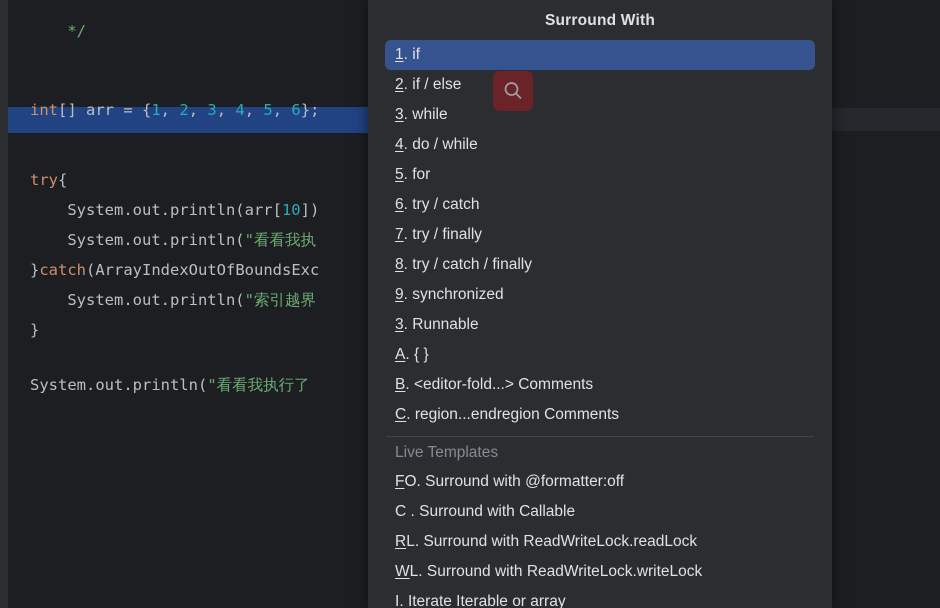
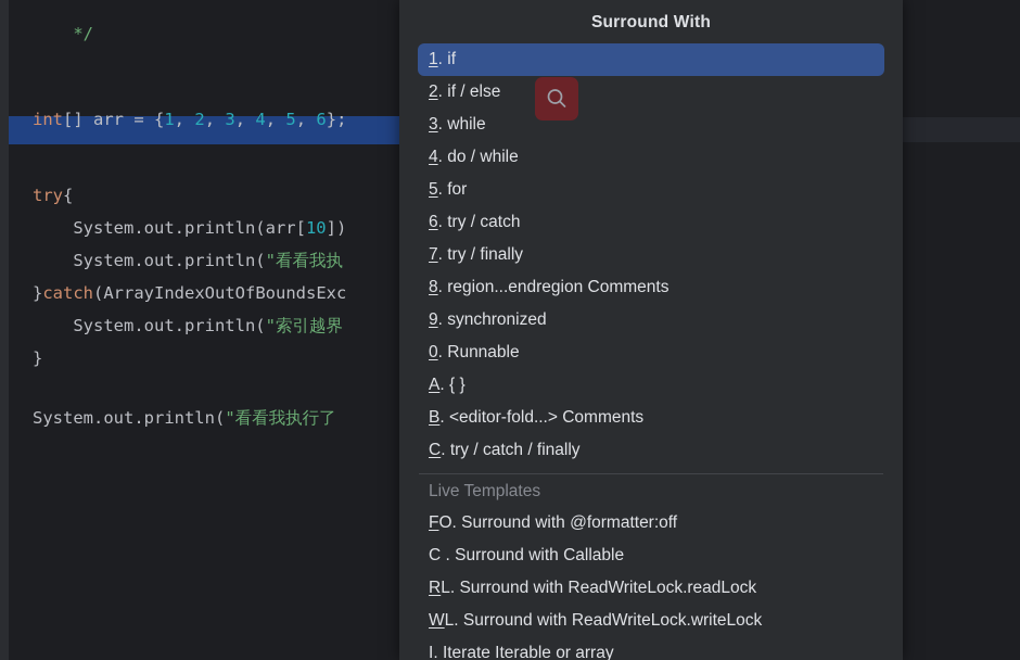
  */
  int[] arr = {1, 2, 3, 4, 5, 6};
  try{
  System.out.println(arr[10])
  System.out.println("看看我执
  }catch(ArrayIndexOutOfBoundsExc
  System.out.println("索引越界
  }
  System.out.println("看看我执行了
  Surround With
  1. if
  2. if / else
  3. while
  4. do / while
  5. for
  6. try / catch
  7. try / finally
- 8. try / catch / finally
+ 8. region...endregion Comments
  9. synchronized
- 3. Runnable
+ 0. Runnable
  A. { }
  B. <editor-fold...> Comments
- C. region...endregion Comments
+ C. try / catch / finally
  Live Templates
  FO. Surround with @formatter:off
  C . Surround with Callable
  RL. Surround with ReadWriteLock.readLock
  WL. Surround with ReadWriteLock.writeLock
  I. Iterate Iterable or array
